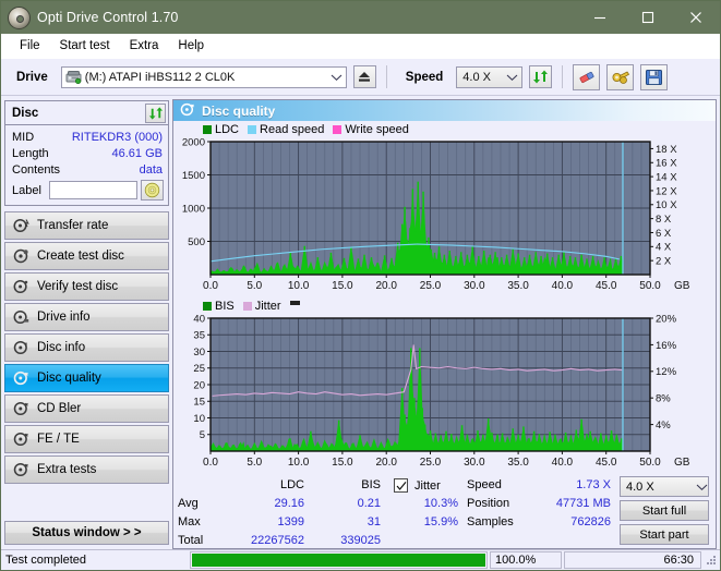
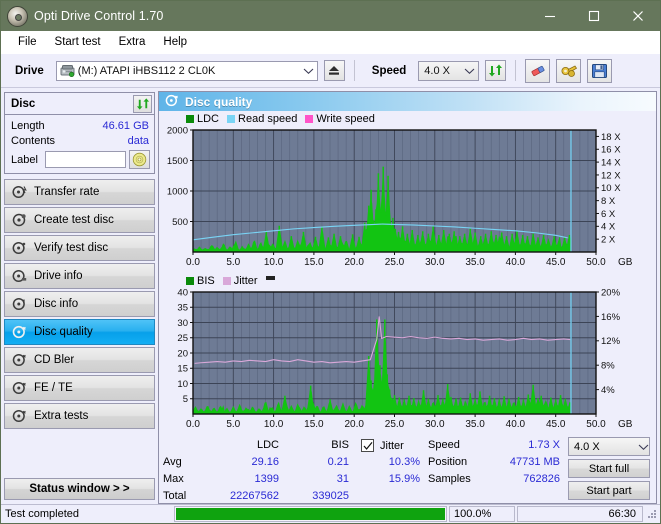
  Opti Drive Control 1.70
  File
  Start test
  Extra
  Help
  Drive
  (M:) ATAPI iHBS112 2 CL0K
  Speed
  4.0 X
  Disc
- MID
- RITEKDR3 (000)
  Length
  46.61 GB
  Contents
  data
  Label
  Transfer rate
  Create test disc
  Verify test disc
  Drive info
  Disc info
  Disc quality
  CD Bler
  FE / TE
  Extra tests
  Status window > >
  Disc quality
  LDC
  Read speed
  Write speed
  500
  1000
  1500
  2000
  2 X
  4 X
  6 X
  8 X
  10 X
  12 X
  14 X
  16 X
  18 X
  0.0
  5.0
  10.0
  15.0
  20.0
  25.0
  30.0
  35.0
  40.0
  45.0
  50.0
  GB
  BIS
  Jitter
  5
  10
  15
  20
  25
  30
  35
  40
  4%
  8%
  12%
  16%
  20%
  0.0
  5.0
  10.0
  15.0
  20.0
  25.0
  30.0
  35.0
  40.0
  45.0
  50.0
  GB
  LDC
  BIS
  Avg
  29.16
  0.21
  Max
  1399
  31
  Total
  22267562
  339025
  Jitter
  10.3%
  15.9%
  Speed
  1.73 X
  Position
  47731 MB
  Samples
  762826
  4.0 X
  Start full
  Start part
  Test completed
  100.0%
  66:30
